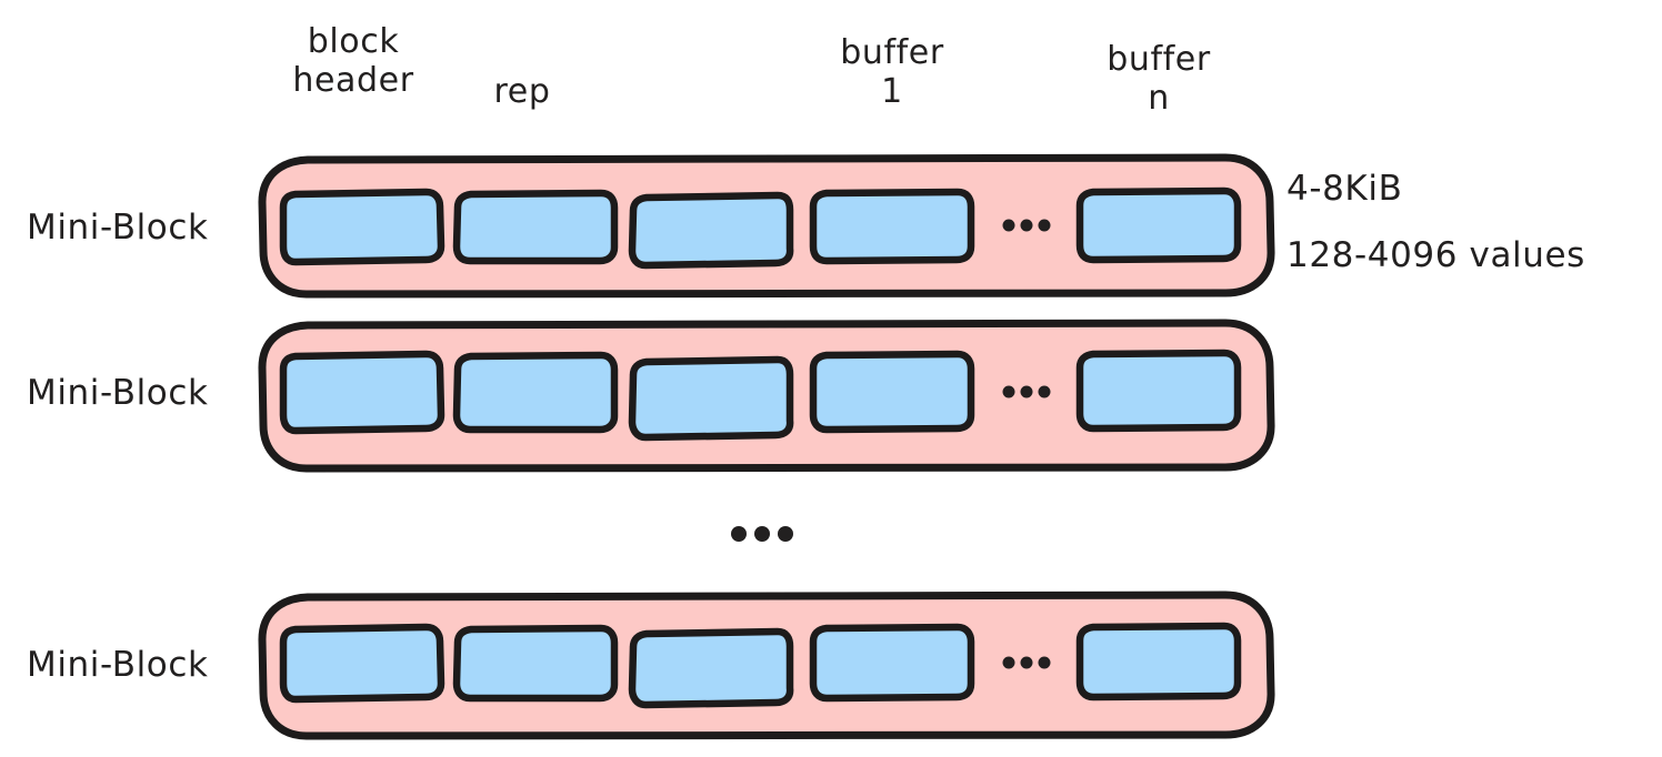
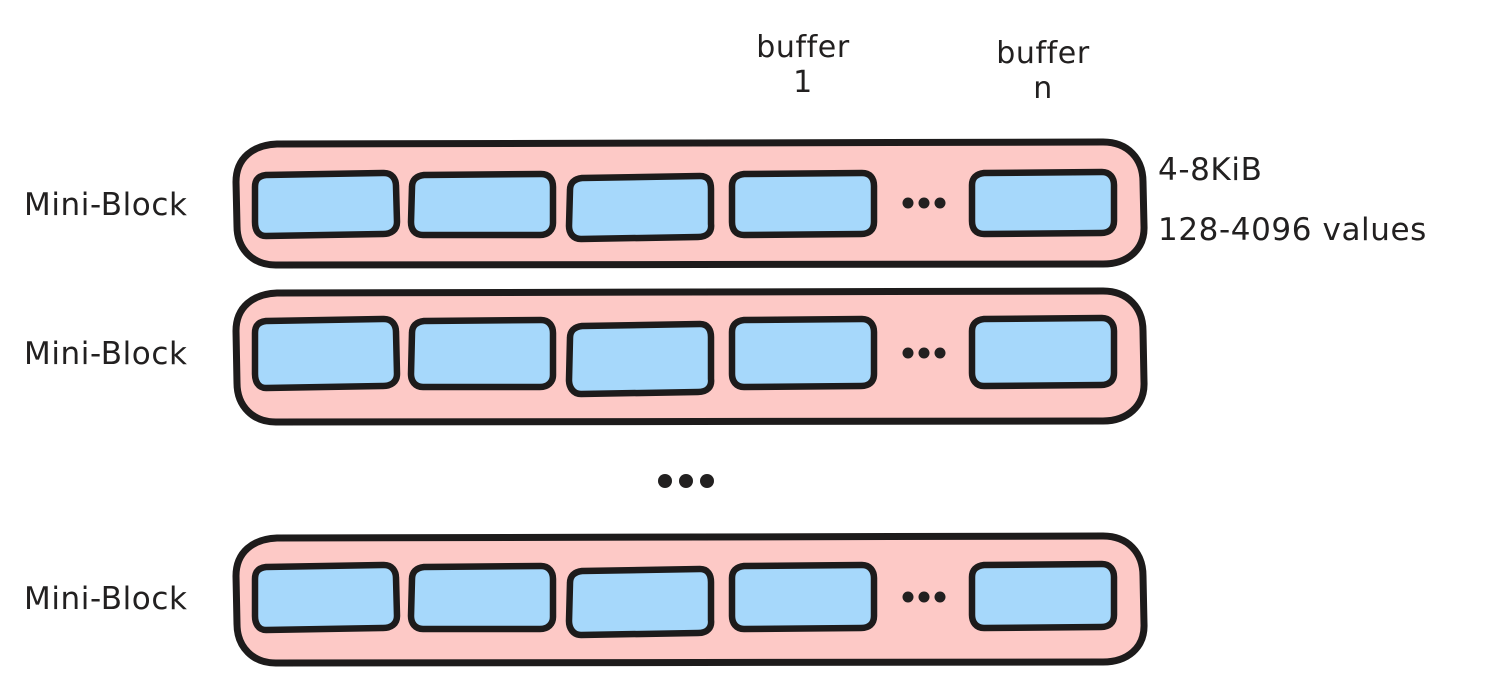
- block
- header
- rep
  buffer
  1
  buffer
  n
  Mini-Block
  Mini-Block
  Mini-Block
  4-8KiB
  128-4096 values
